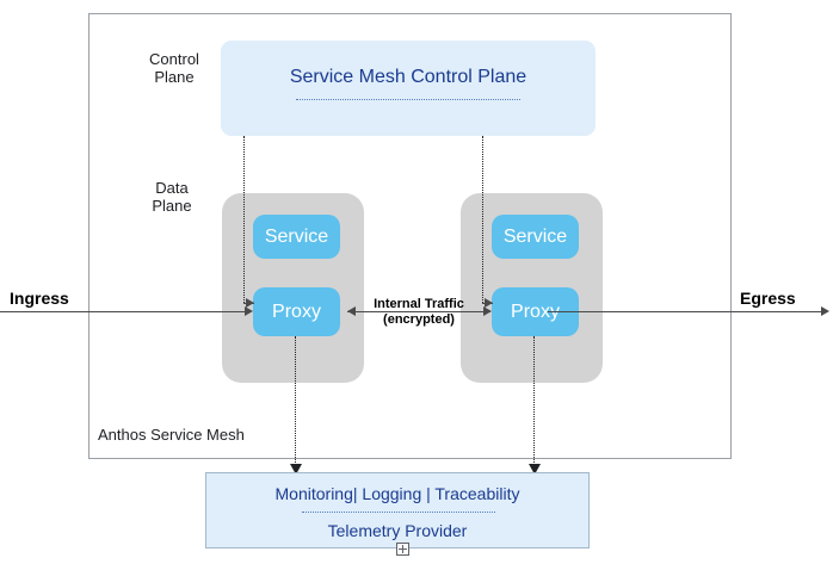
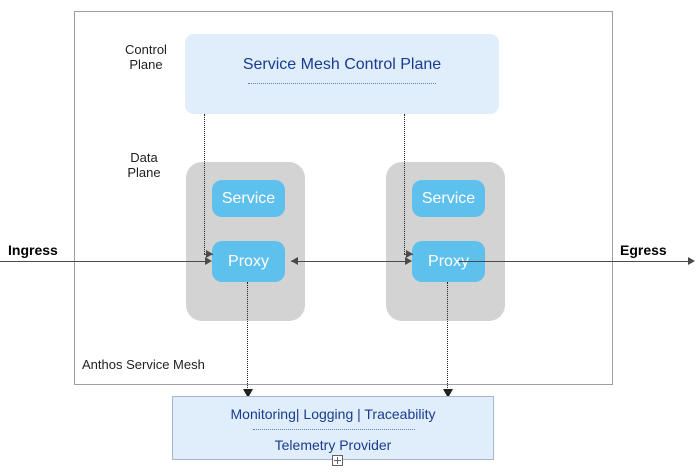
  Anthos Service Mesh
  Control
  Plane
  Service Mesh Control Plane
  Data
  Plane
  Service
  Proxy
  Service
  Proxy
- Internal Traffic
- (encrypted)
  Ingress
  Egress
  Monitoring| Logging | Traceability
  Telemetry Provider
